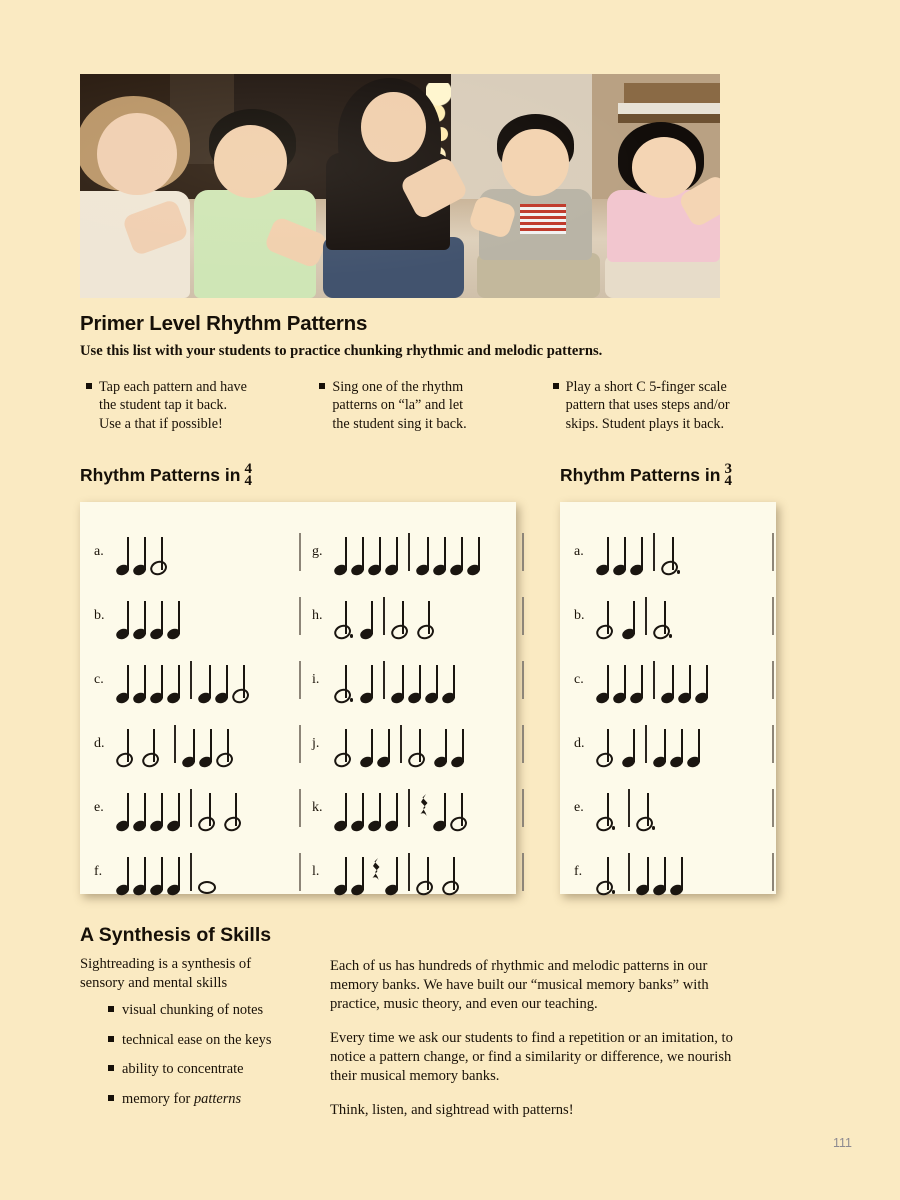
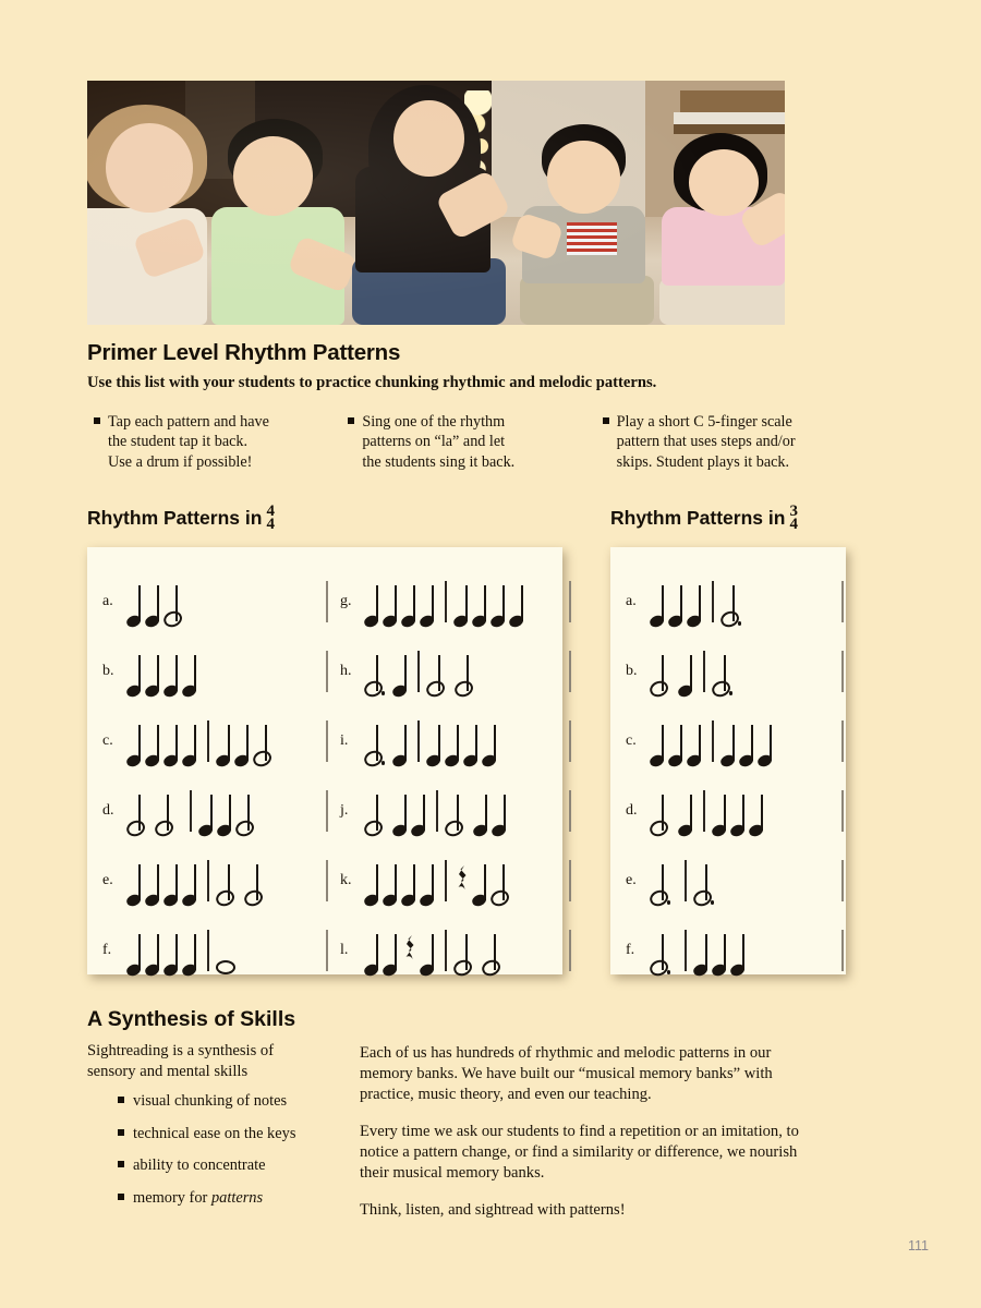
  Primer Level Rhythm Patterns
  Use this list with your students to practice chunking rhythmic and melodic patterns.
  Tap each pattern and have
  the student tap it back.
- Use a that if possible!
+ Use a drum if possible!
  Sing one of the rhythm
  patterns on “la” and let
- the student sing it back.
+ the students sing it back.
  Play a short C 5-finger scale
  pattern that uses steps and/or
  skips. Student plays it back.
  Rhythm Patterns in
  4
  4
  Rhythm Patterns in
  3
  4
  a.
  b.
  c.
  d.
  e.
  f.
  g.
  h.
  i.
  j.
  k.
  l.
  a.
  b.
  c.
  d.
  e.
  f.
  A Synthesis of Skills
  Sightreading is a synthesis of
  sensory and mental skills
  visual chunking of notes
  technical ease on the keys
  ability to concentrate
  memory for patterns
  Each of us has hundreds of rhythmic and melodic patterns in our memory banks. We have built our “musical memory banks” with practice, music theory, and even our teaching.
  Every time we ask our students to find a repetition or an imitation, to notice a pattern change, or find a similarity or difference, we nourish their musical memory banks.
  Think, listen, and sightread with patterns!
  111
